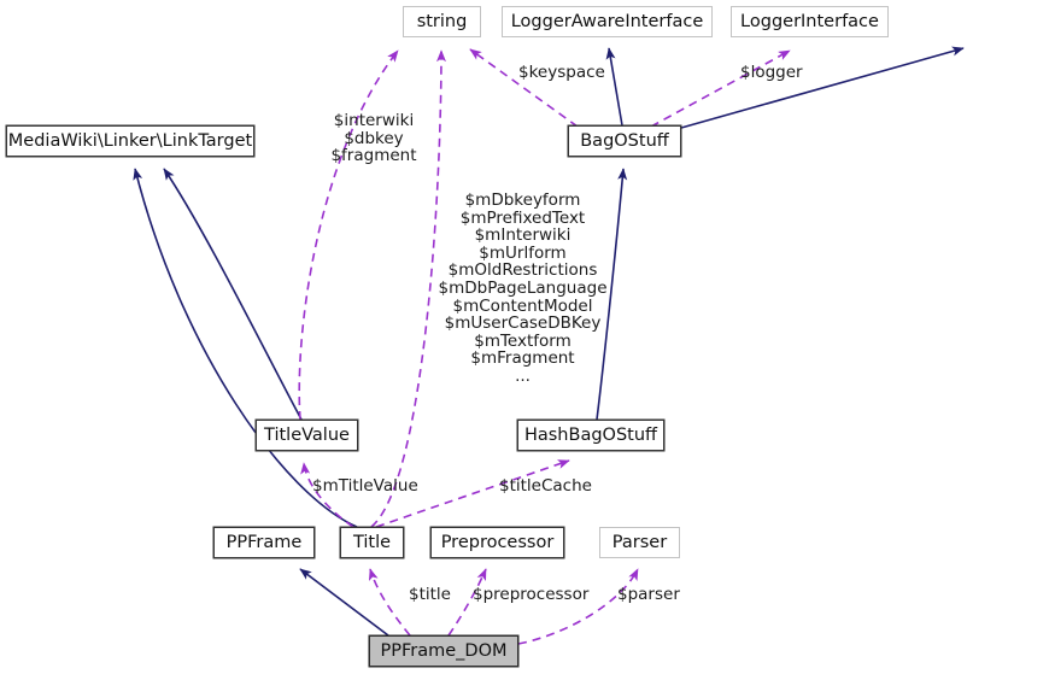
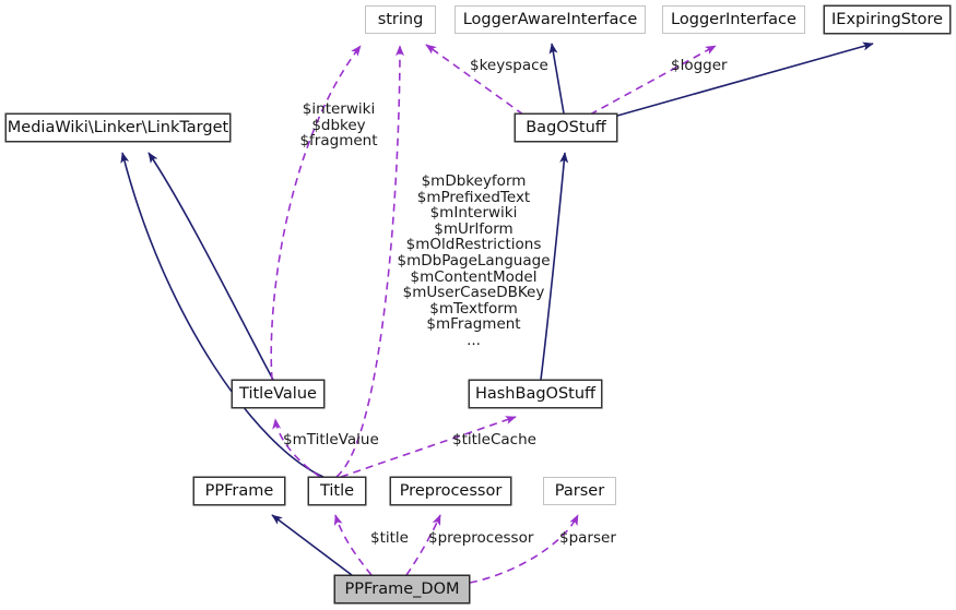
  string
  LoggerAwareInterface
  LoggerInterface
+ IExpiringStore
  MediaWiki\Linker\LinkTarget
  BagOStuff
  TitleValue
  HashBagOStuff
  PPFrame
  Title
  Preprocessor
  Parser
  PPFrame_DOM
  $keyspace
  $logger
  $interwiki
  $dbkey
  $fragment
  $mDbkeyform
  $mPrefixedText
  $mInterwiki
  $mUrlform
  $mOldRestrictions
  $mDbPageLanguage
  $mContentModel
  $mUserCaseDBKey
  $mTextform
  $mFragment
  ...
  $mTitleValue
  $titleCache
  $title
  $preprocessor
  $parser
